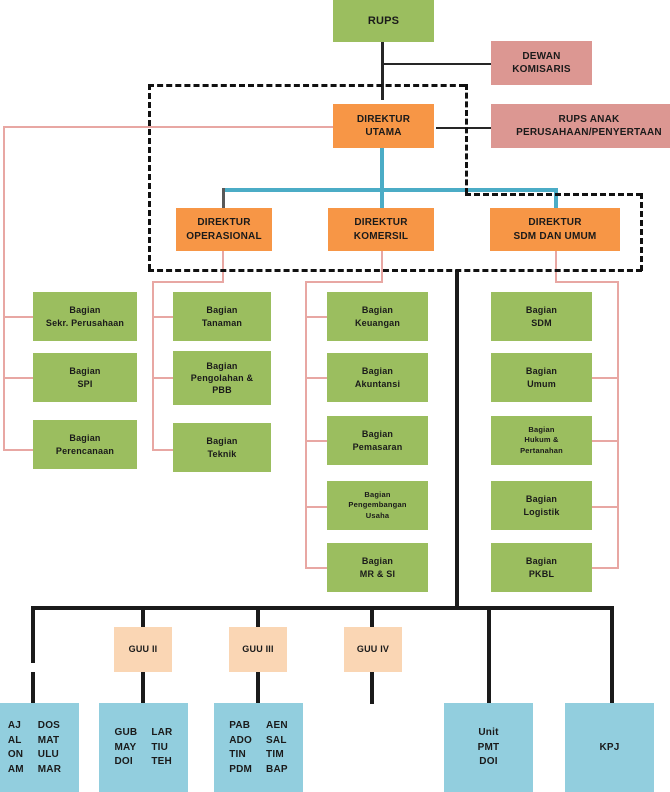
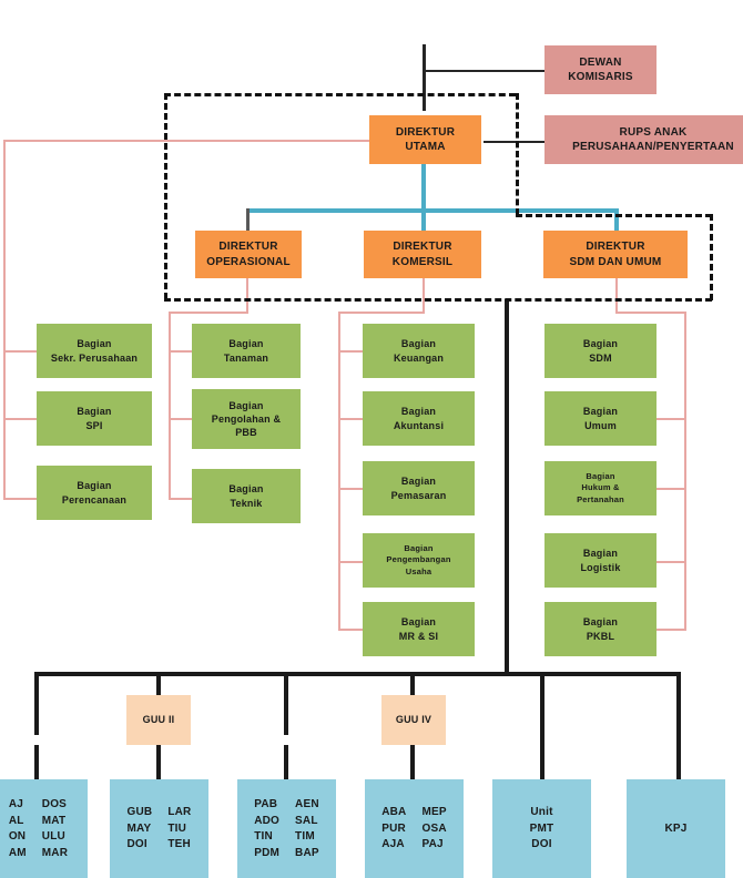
- RUPS
  DEWAN
  KOMISARIS
  RUPS ANAK
  PERUSAHAAN/PENYERTAAN
  DIREKTUR
  UTAMA
  DIREKTUR
  OPERASIONAL
  DIREKTUR
  KOMERSIL
  DIREKTUR
  SDM DAN UMUM
  Bagian
  Sekr. Perusahaan
  Bagian
  SPI
  Bagian
  Perencanaan
  Bagian
  Tanaman
  Bagian
  Pengolahan &
  PBB
  Bagian
  Teknik
  Bagian
  Keuangan
  Bagian
  Akuntansi
  Bagian
  Pemasaran
  Bagian
  Pengembangan
  Usaha
  Bagian
  MR & SI
  Bagian
  SDM
  Bagian
  Umum
  Bagian
  Hukum &
  Pertanahan
  Bagian
  Logistik
  Bagian
  PKBL
  GUU II
- GUU III
  GUU IV
  AJ
  AL
  ON
  AM
  DOS
  MAT
  ULU
  MAR
  GUB
  MAY
  DOI
  LAR
  TIU
  TEH
  PAB
  ADO
  TIN
  PDM
  AEN
  SAL
  TIM
  BAP
+ ABA
+ PUR
+ AJA
+ MEP
+ OSA
+ PAJ
  Unit
  PMT
  DOI
  KPJ
